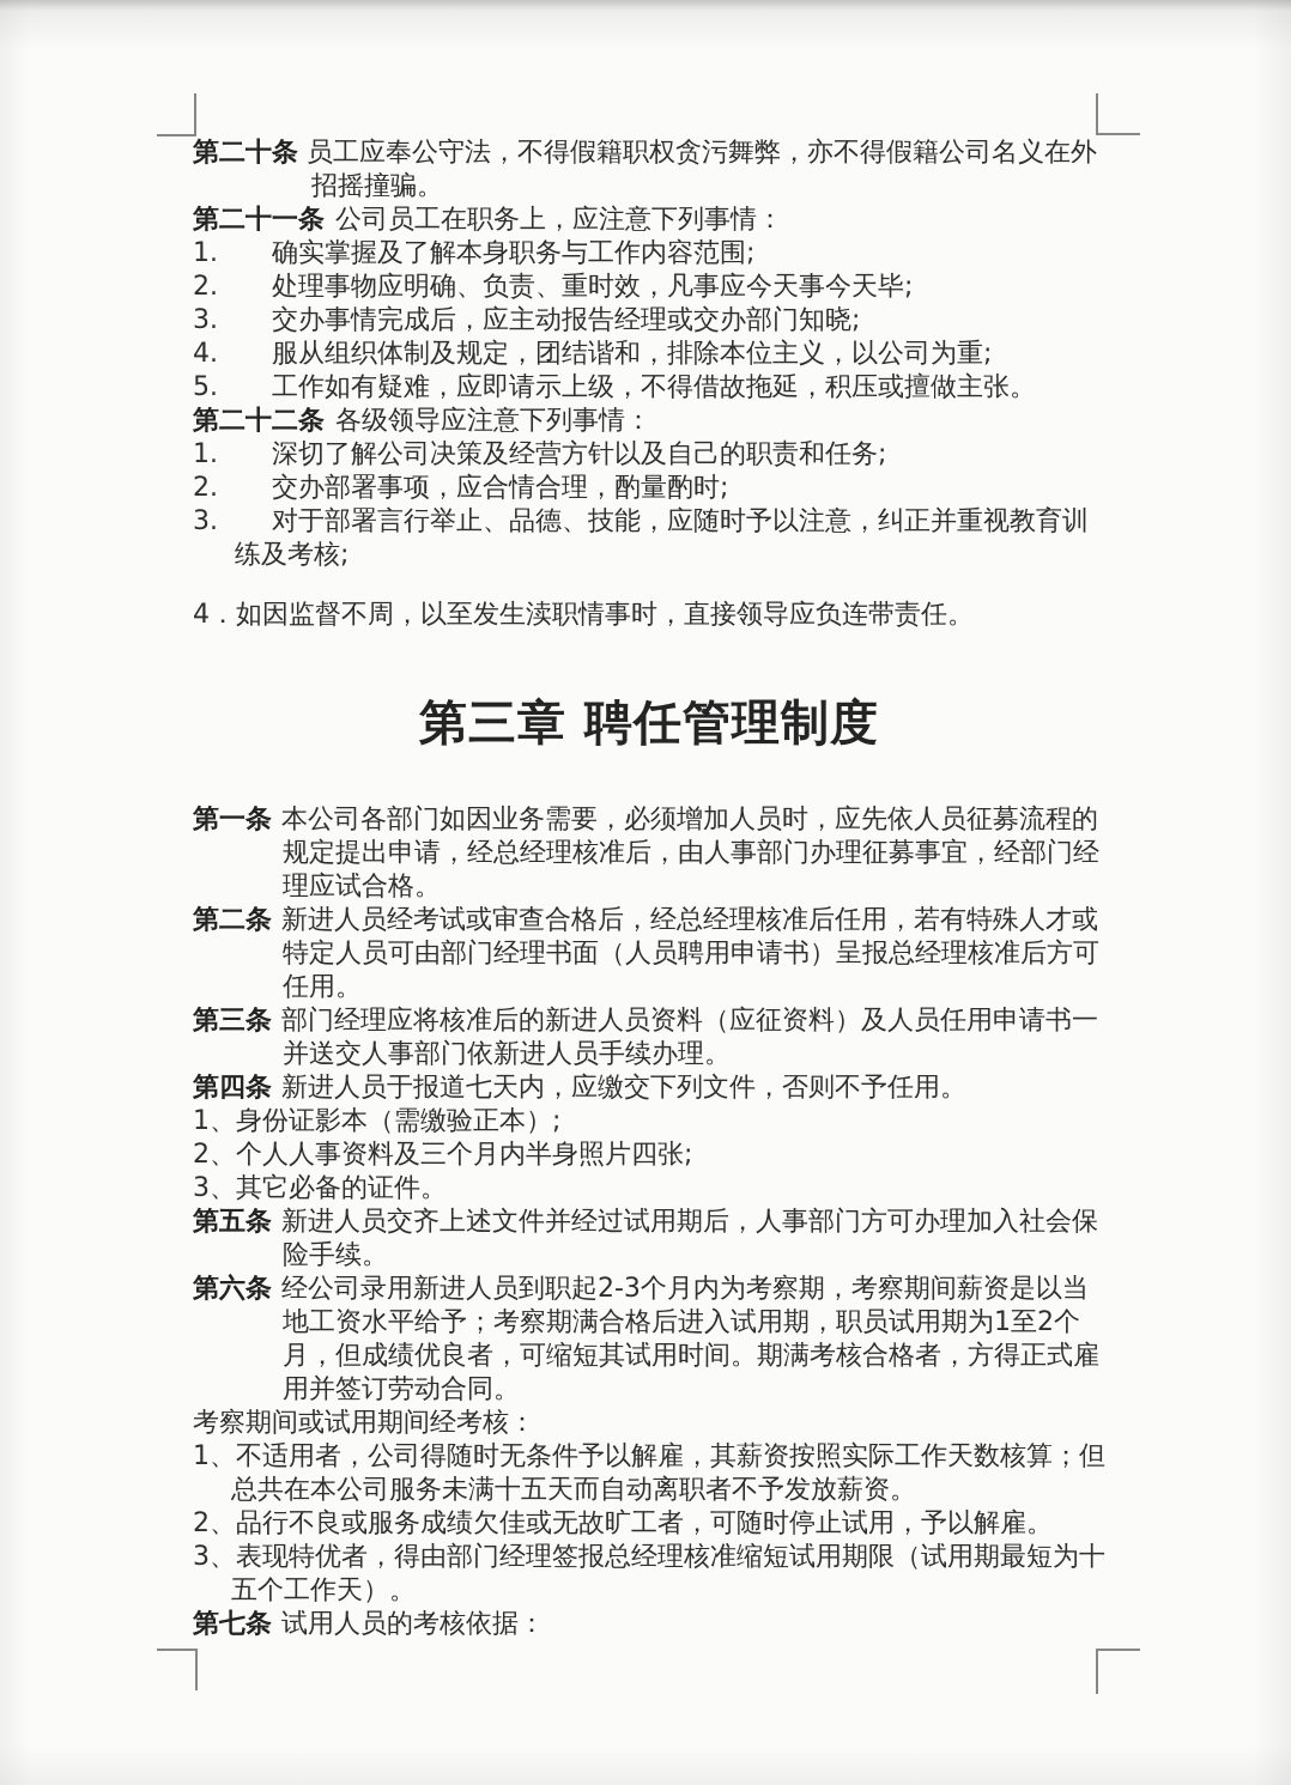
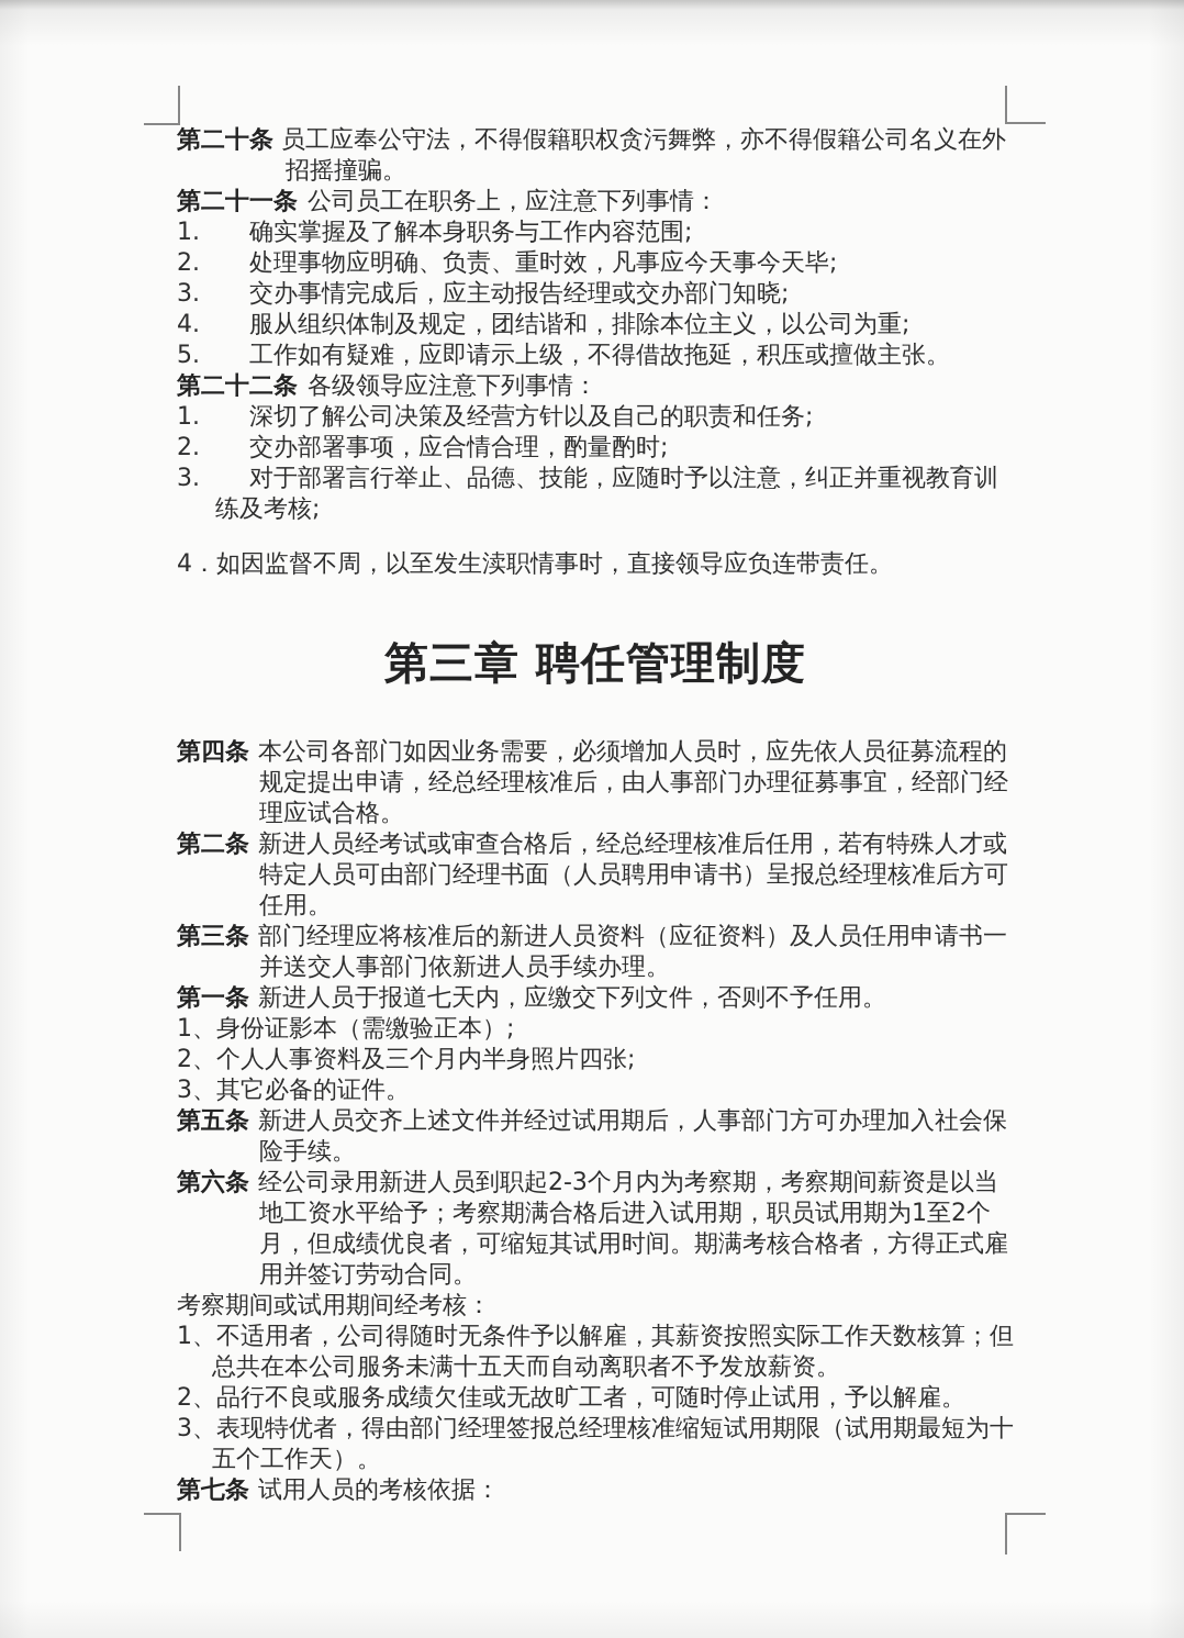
  第二十条 员工应奉公守法，不得假籍职权贪污舞弊，亦不得假籍公司名义在外招摇撞骗。
  第二十一条 公司员工在职务上，应注意下列事情：
  1. 确实掌握及了解本身职务与工作内容范围;
  2. 处理事物应明确、负责、重时效，凡事应今天事今天毕;
  3. 交办事情完成后，应主动报告经理或交办部门知晓;
  4. 服从组织体制及规定，团结谐和，排除本位主义，以公司为重;
  5. 工作如有疑难，应即请示上级，不得借故拖延，积压或擅做主张。
  第二十二条 各级领导应注意下列事情：
  1. 深切了解公司决策及经营方针以及自己的职责和任务;
  2. 交办部署事项，应合情合理，酌量酌时;
  3. 对于部署言行举止、品德、技能，应随时予以注意，纠正并重视教育训练及考核;
  4．如因监督不周，以至发生渎职情事时，直接领导应负连带责任。
  第三章 聘任管理制度
- 第一条 本公司各部门如因业务需要，必须增加人员时，应先依人员征募流程的规定提出申请，经总经理核准后，由人事部门办理征募事宜，经部门经理应试合格。
+ 第四条 本公司各部门如因业务需要，必须增加人员时，应先依人员征募流程的规定提出申请，经总经理核准后，由人事部门办理征募事宜，经部门经理应试合格。
  第二条 新进人员经考试或审查合格后，经总经理核准后任用，若有特殊人才或特定人员可由部门经理书面（人员聘用申请书）呈报总经理核准后方可任用。
  第三条 部门经理应将核准后的新进人员资料（应征资料）及人员任用申请书一并送交人事部门依新进人员手续办理。
- 第四条 新进人员于报道七天内，应缴交下列文件，否则不予任用。
+ 第一条 新进人员于报道七天内，应缴交下列文件，否则不予任用。
  1、身份证影本（需缴验正本）;
  2、个人人事资料及三个月内半身照片四张;
  3、其它必备的证件。
  第五条 新进人员交齐上述文件并经过试用期后，人事部门方可办理加入社会保险手续。
  第六条 经公司录用新进人员到职起2-3个月内为考察期，考察期间薪资是以当地工资水平给予；考察期满合格后进入试用期，职员试用期为1至2个月，但成绩优良者，可缩短其试用时间。期满考核合格者，方得正式雇用并签订劳动合同。
  考察期间或试用期间经考核：
  1、不适用者，公司得随时无条件予以解雇，其薪资按照实际工作天数核算；但总共在本公司服务未满十五天而自动离职者不予发放薪资。
  2、品行不良或服务成绩欠佳或无故旷工者，可随时停止试用，予以解雇。
  3、表现特优者，得由部门经理签报总经理核准缩短试用期限（试用期最短为十五个工作天）。
  第七条 试用人员的考核依据：
